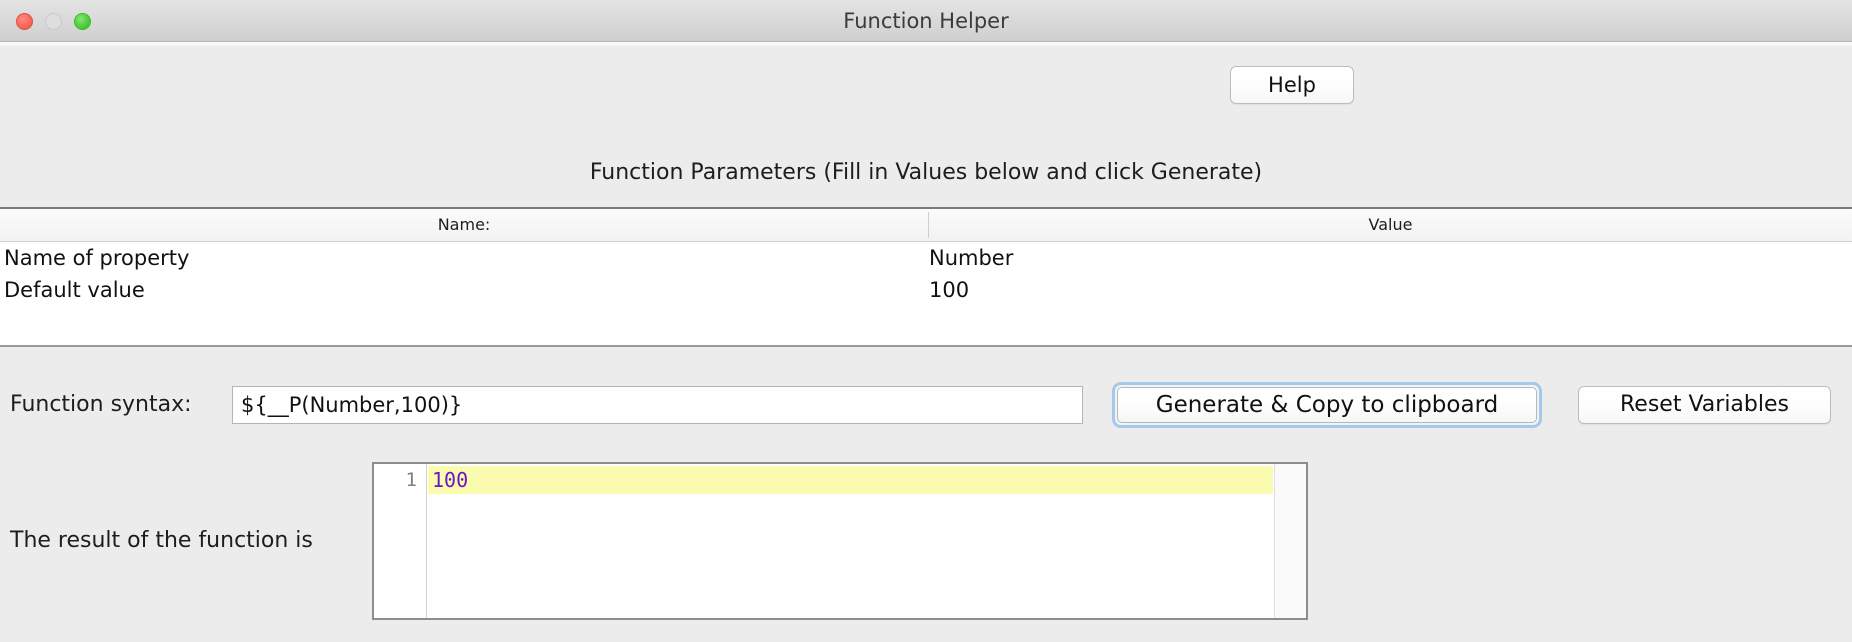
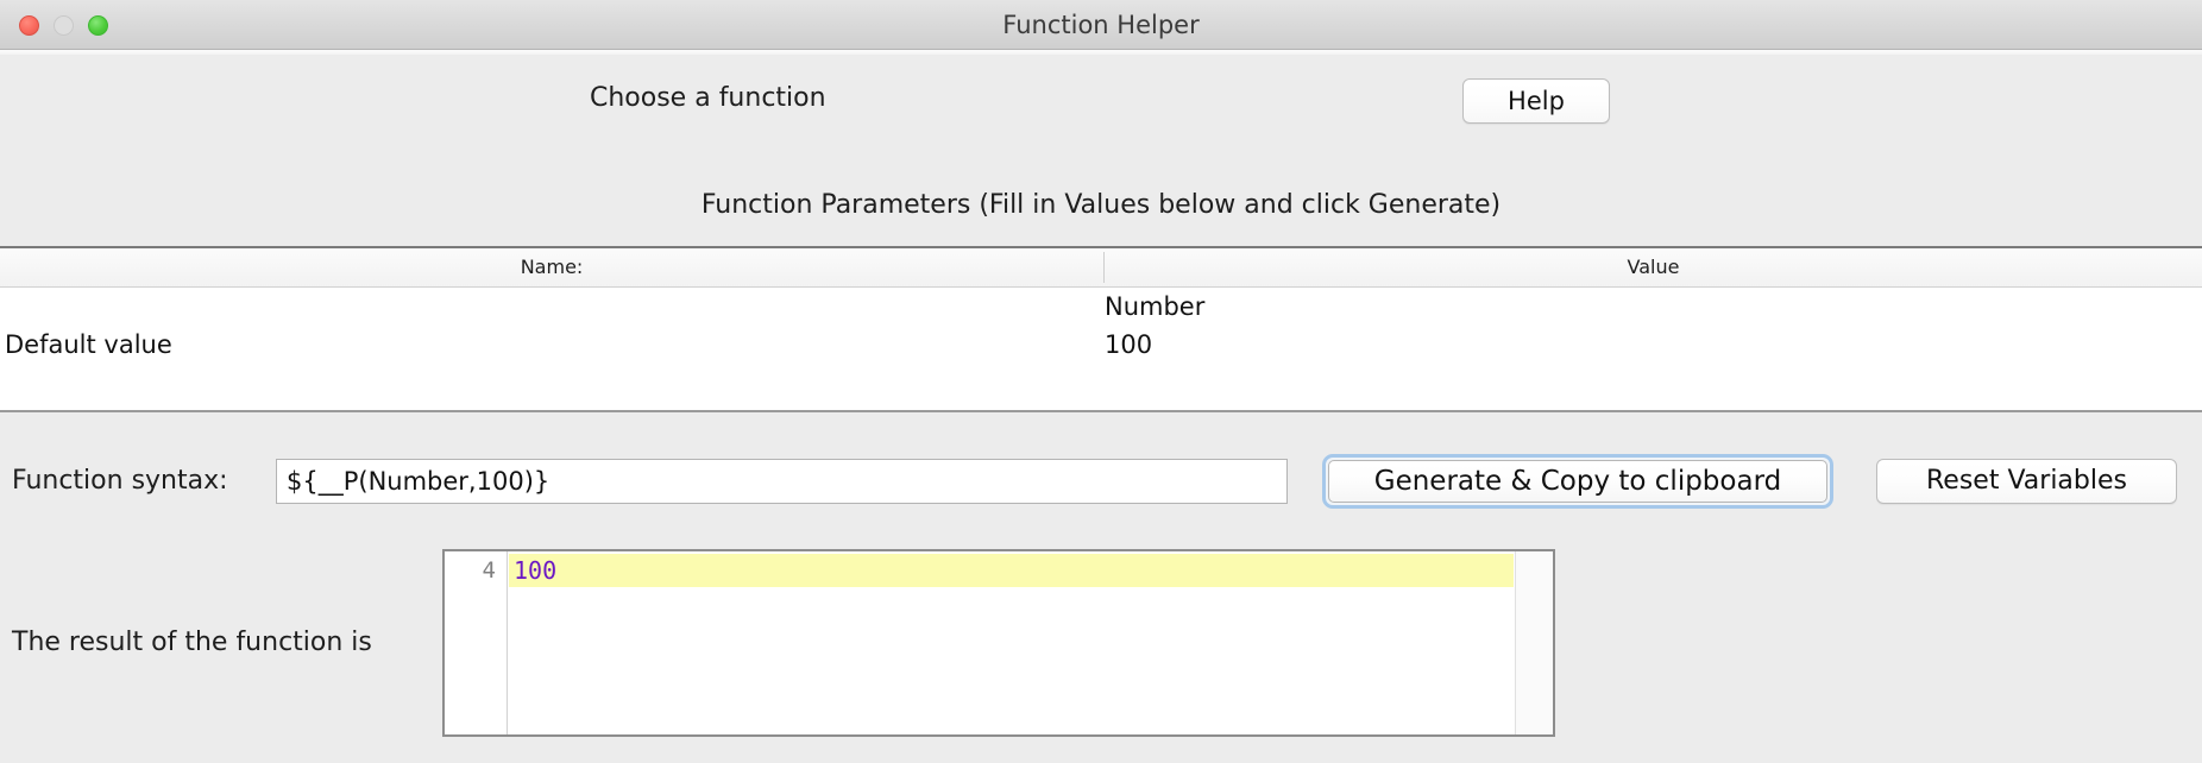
  Function Helper
+ Choose a function
  Help
  Function Parameters (Fill in Values below and click Generate)
  Name:
  Value
- Name of property
  Number
  Default value
  100
  Function syntax:
  ${__P(Number,100)}
  Generate & Copy to clipboard
  Reset Variables
  The result of the function is
- 1
+ 4
  100
